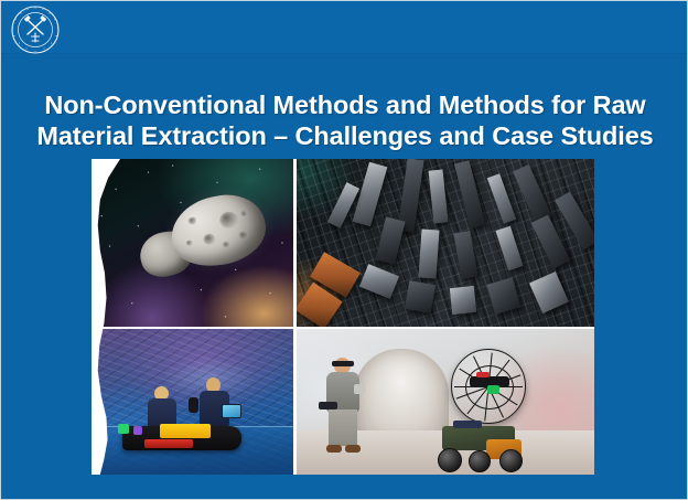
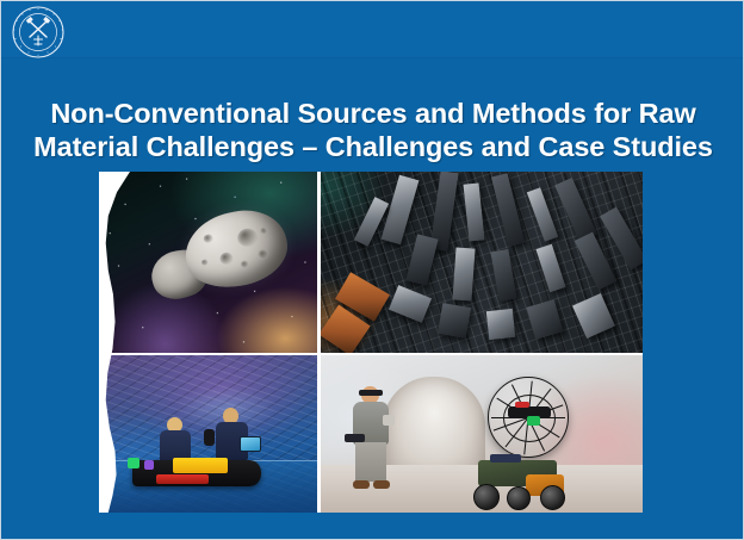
- Non-Conventional Methods and Methods for Raw
+ Non-Conventional Sources and Methods for Raw
- Material Extraction – Challenges and Case Studies
+ Material Challenges – Challenges and Case Studies
